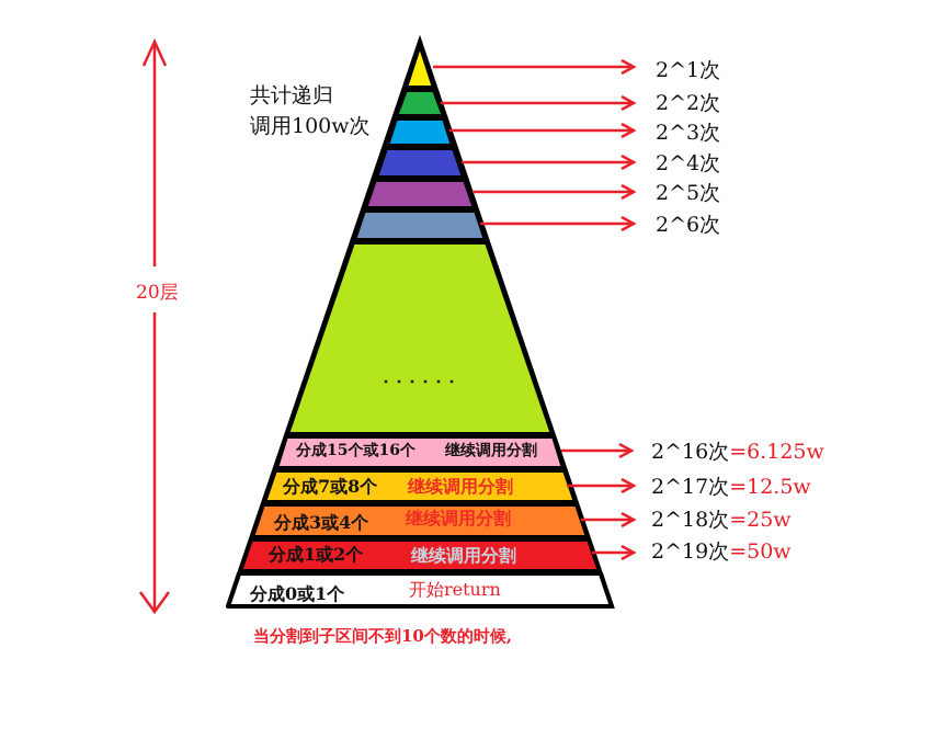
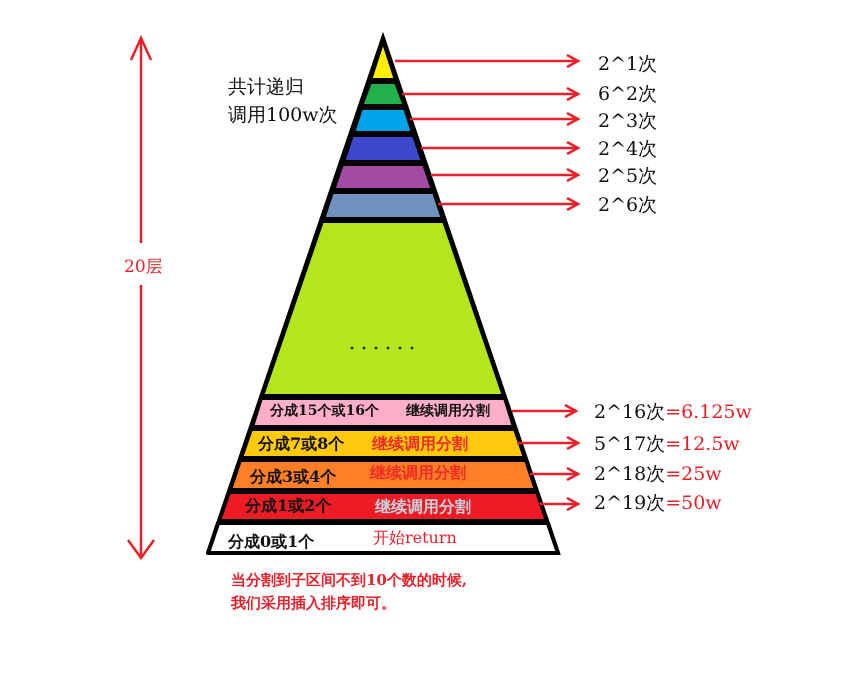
  共计递归
  调用100w次
  20层
  2^1次
- 2^2次
+ 6^2次
  2^3次
  2^4次
  2^5次
  2^6次
  2^16次=6.125w
- 2^17次=12.5w
+ 5^17次=12.5w
  2^18次=25w
  2^19次=50w
  分成15个或16个
  继续调用分割
  分成7或8个
  继续调用分割
  分成3或4个
  继续调用分割
  分成1或2个
  继续调用分割
  分成0或1个
  开始return
  当分割到子区间不到10个数的时候,
+ 我们采用插入排序即可。
